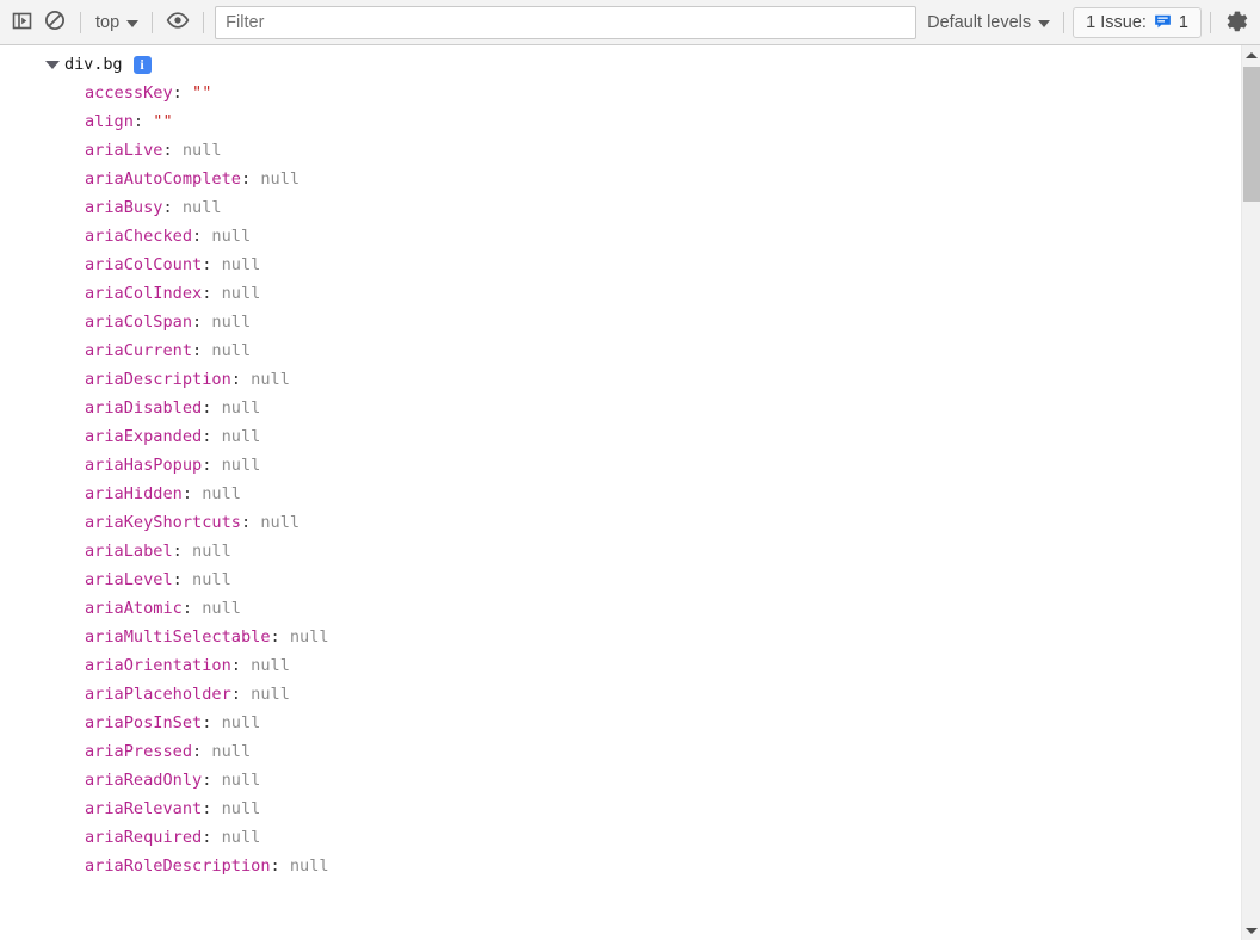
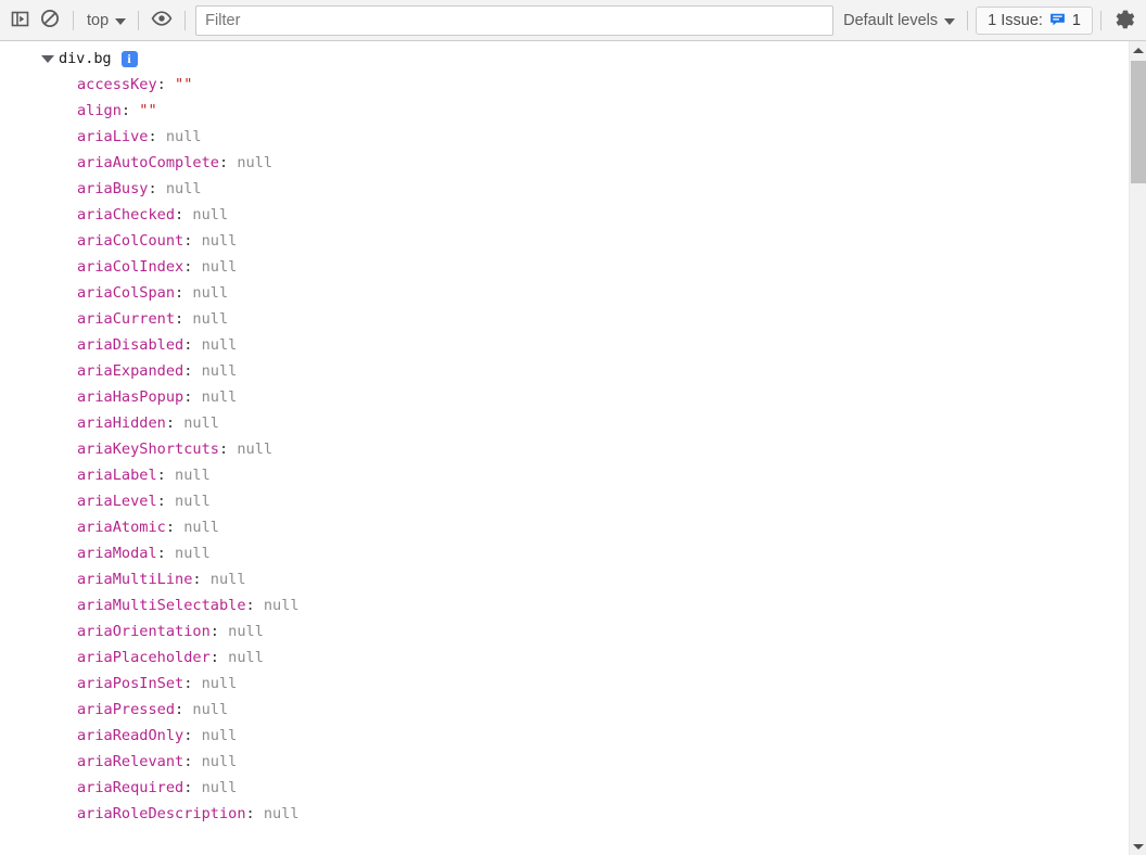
  top
  Filter
  Default levels
  1 Issue:
  1
  div.bg
  i
  accessKey: ""
  align: ""
  ariaLive: null
  ariaAutoComplete: null
  ariaBusy: null
  ariaChecked: null
  ariaColCount: null
  ariaColIndex: null
  ariaColSpan: null
  ariaCurrent: null
- ariaDescription: null
  ariaDisabled: null
  ariaExpanded: null
  ariaHasPopup: null
  ariaHidden: null
  ariaKeyShortcuts: null
  ariaLabel: null
  ariaLevel: null
  ariaAtomic: null
+ ariaModal: null
+ ariaMultiLine: null
  ariaMultiSelectable: null
  ariaOrientation: null
  ariaPlaceholder: null
  ariaPosInSet: null
  ariaPressed: null
  ariaReadOnly: null
  ariaRelevant: null
  ariaRequired: null
  ariaRoleDescription: null
